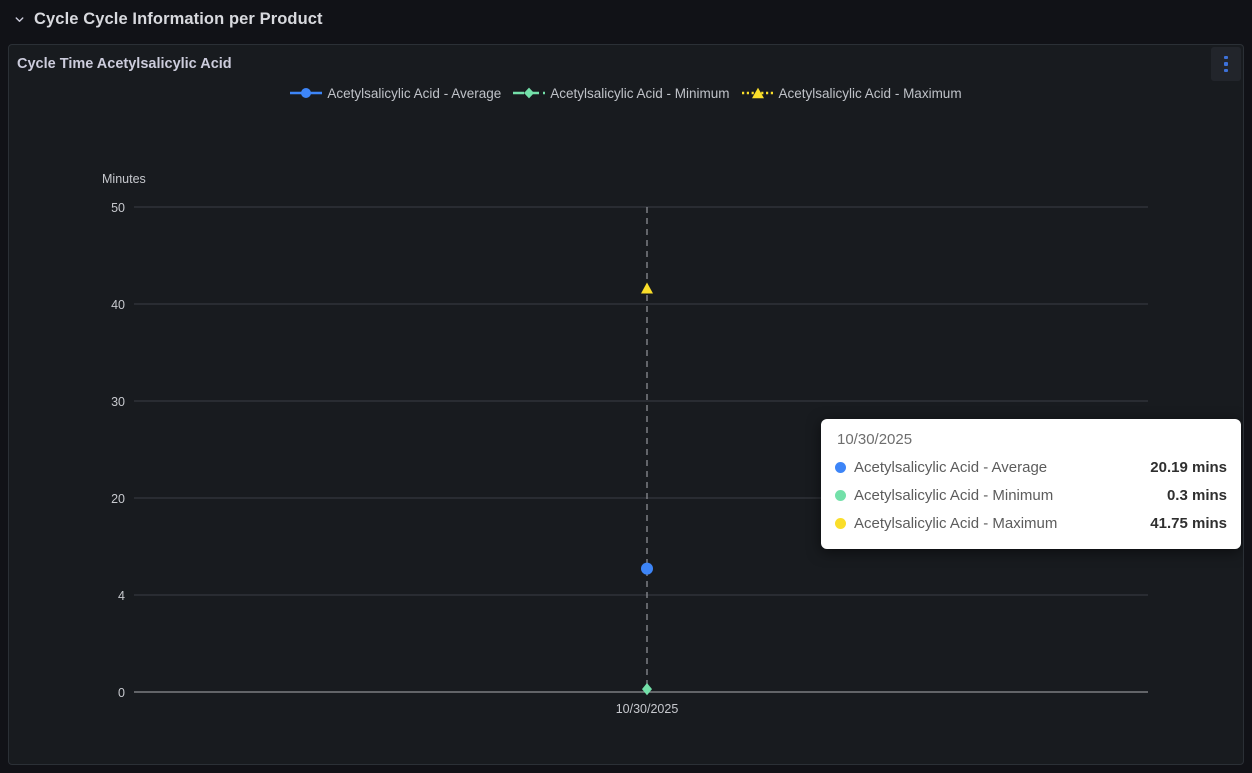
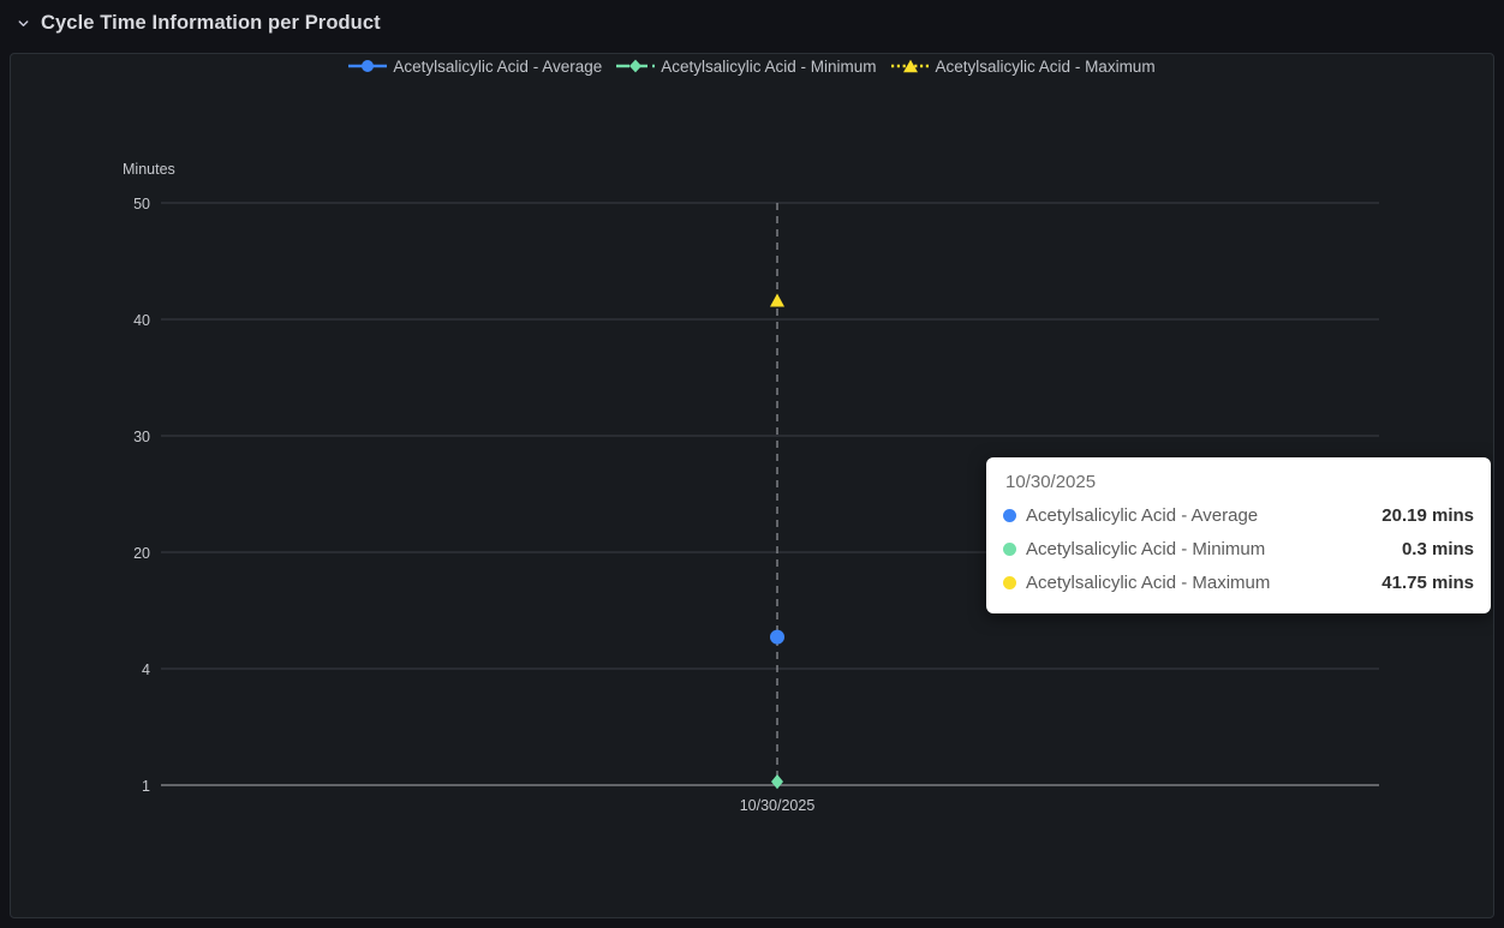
- Cycle Cycle Information per Product
+ Cycle Time Information per Product
- Cycle Time Acetylsalicylic Acid
  Acetylsalicylic Acid - Average
  Acetylsalicylic Acid - Minimum
  Acetylsalicylic Acid - Maximum
  Minutes
  50
  40
  30
  20
  4
- 0
+ 1
  10/30/2025
  10/30/2025
  Acetylsalicylic Acid - Average
  20.19 mins
  Acetylsalicylic Acid - Minimum
  0.3 mins
  Acetylsalicylic Acid - Maximum
  41.75 mins
